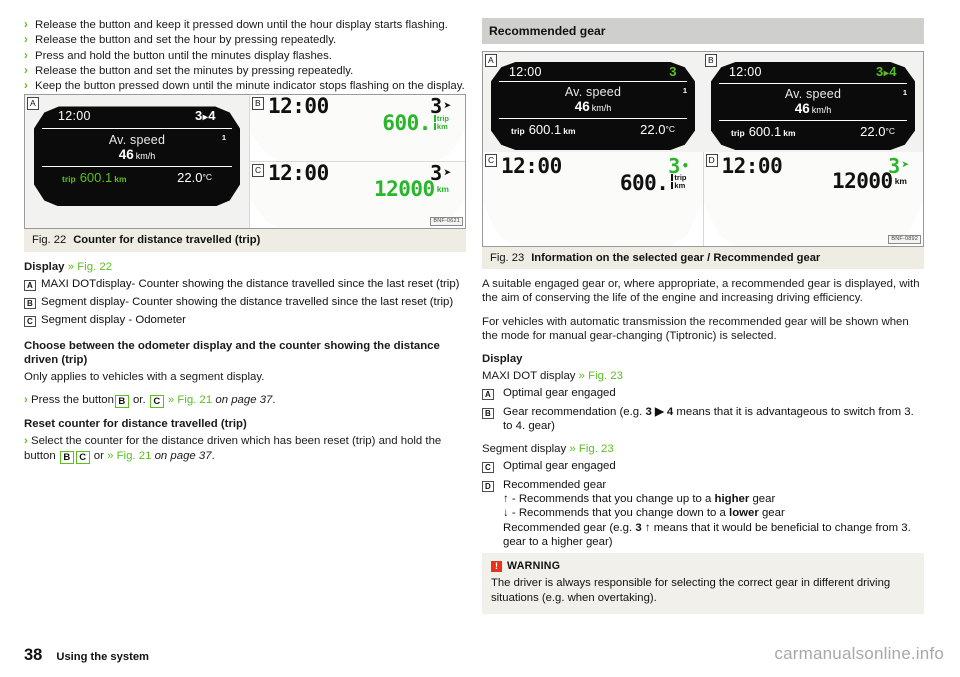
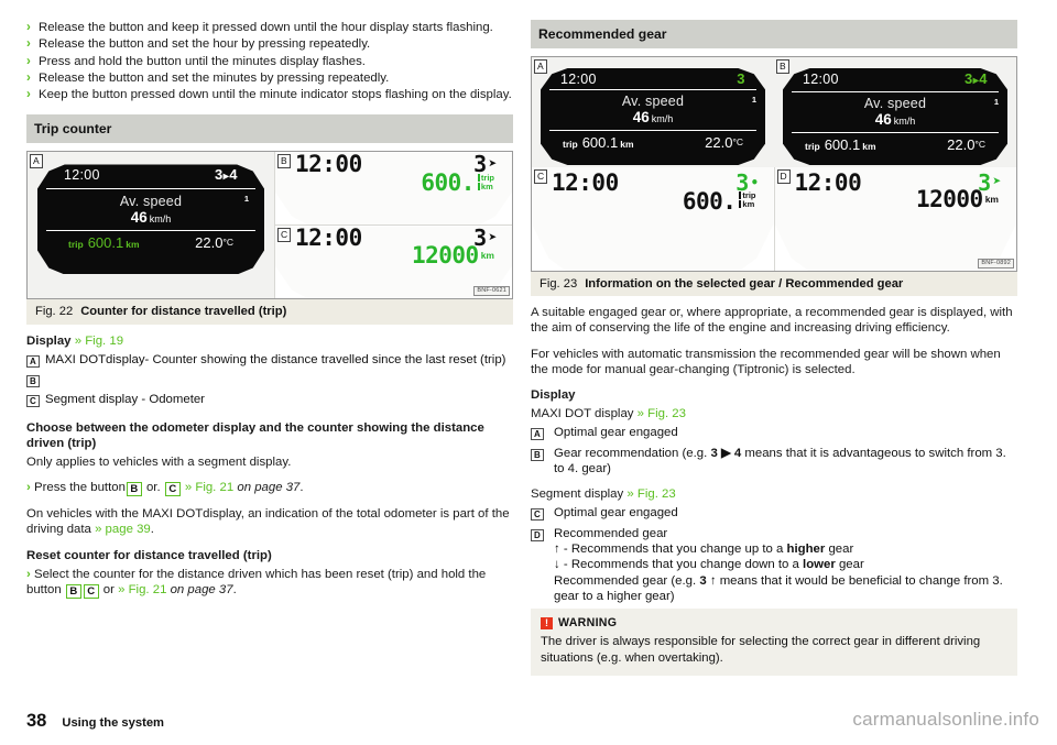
  ›
  Release the button and keep it pressed down until the hour display starts flashing.
  ›
  Release the button and set the hour by pressing repeatedly.
  ›
  Press and hold the button until the minutes display flashes.
  ›
  Release the button and set the minutes by pressing repeatedly.
  ›
  Keep the button pressed down until the minute indicator stops flashing on the display.
+ Trip counter
  A
  12:00
  3▸4
  1
  Av. speed
  46 km/h
  trip 600.1 km
  22.0°C
  B
  12:00
  3
  ➤
  600.
  trip
  km
  C
  12:00
  3
  ➤
  12000
  km
  Fig. 22 Counter for distance travelled (trip)
- Display » Fig. 22
+ Display » Fig. 19
  A
  MAXI DOTdisplay- Counter showing the distance travelled since the last reset (trip)
  B
- Segment display- Counter showing the distance travelled since the last reset (trip)
  C
  Segment display - Odometer
  Choose between the odometer display and the counter showing the distance driven (trip)
  Only applies to vehicles with a segment display.
  › Press the button B or. C » Fig. 21 on page 37.
+ On vehicles with the MAXI DOTdisplay, an indication of the total odometer is part of the driving data » page 39.
  Reset counter for distance travelled (trip)
  › Select the counter for the distance driven which has been reset (trip) and hold the button B C or » Fig. 21 on page 37.
  Recommended gear
  A
  12:00
  3
  1
  Av. speed
  46 km/h
  trip 600.1 km
  22.0°C
  B
  12:00
  3▸4
  1
  Av. speed
  46 km/h
  trip 600.1 km
  22.0°C
  C
  12:00
  3
  •
  600.
  trip
  km
  D
  12:00
  3
  ➤
  12000
  km
  Fig. 23 Information on the selected gear / Recommended gear
  A suitable engaged gear or, where appropriate, a recommended gear is displayed, with the aim of conserving the life of the engine and increasing driving efficiency.
  For vehicles with automatic transmission the recommended gear will be shown when the mode for manual gear-changing (Tiptronic) is selected.
  Display
  MAXI DOT display » Fig. 23
  A
  Optimal gear engaged
  B
  Gear recommendation (e.g. 3 ▶ 4 means that it is advantageous to switch from 3. to 4. gear)
  Segment display » Fig. 23
  C
  Optimal gear engaged
  D
  Recommended gear
  ↑ - Recommends that you change up to a higher gear
  ↓ - Recommends that you change down to a lower gear
  Recommended gear (e.g. 3 ↑ means that it would be beneficial to change from 3. gear to a higher gear)
  !
  WARNING
  The driver is always responsible for selecting the correct gear in different driving situations (e.g. when overtaking).
  38
  Using the system
  carmanualsonline.info
